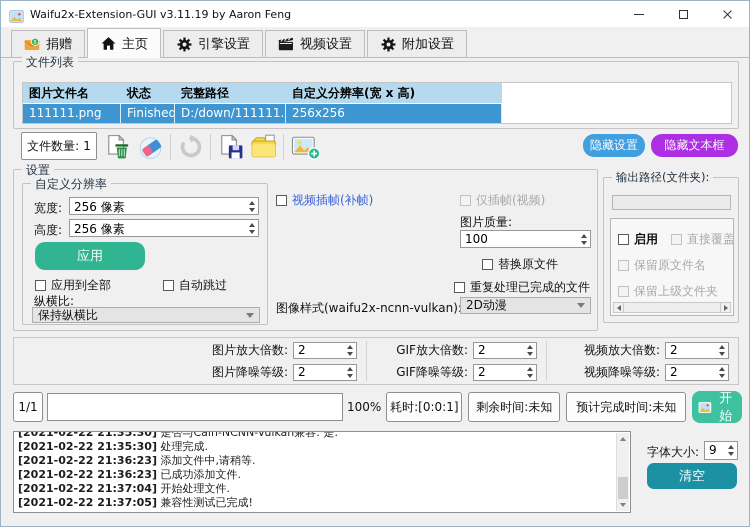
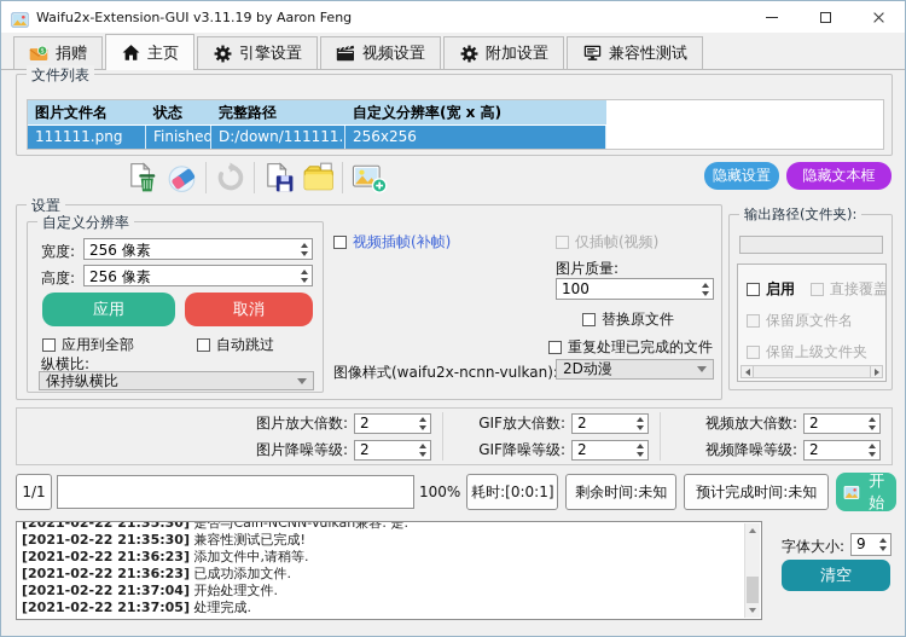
  Waifu2x-Extension-GUI v3.11.19 by Aaron Feng
  捐赠
  主页
  引擎设置
  视频设置
  附加设置
+ 兼容性测试
  文件列表
  图片文件名
  状态
  完整路径
  自定义分辨率(宽 x 高)
  111111.png
  Finished
  D:/down/111111.
  256x256
- 文件数量:
- 1
  隐藏设置
  隐藏文本框
  设置
  自定义分辨率
  宽度:
  256 像素
  高度:
  256 像素
  应用
+ 取消
  应用到全部
  自动跳过
  纵横比:
  保持纵横比
  视频插帧(补帧)
  仅插帧(视频)
  图片质量:
  100
  替换原文件
  重复处理已完成的文件
  图像样式(waifu2x-ncnn-vulkan)
  2D动漫
  输出路径(文件夹):
  启用
  直接覆盖
  保留原文件名
  保留上级文件夹
  图片放大倍数:
  2
  图片降噪等级:
  2
  GIF放大倍数:
  2
  GIF降噪等级:
  2
  视频放大倍数:
  2
  视频降噪等级:
  2
  1/1
  100%
  耗时:[0:0:1]
  剩余时间:未知
  预计完成时间:未知
  开始
  [2021-02-22 21:35:30] 是否与Cain-NCNN-Vulkan兼容: 是.
- [2021-02-22 21:35:30] 处理完成.
+ [2021-02-22 21:35:30] 兼容性测试已完成!
  [2021-02-22 21:36:23] 添加文件中,请稍等.
  [2021-02-22 21:36:23] 已成功添加文件.
  [2021-02-22 21:37:04] 开始处理文件.
- [2021-02-22 21:37:05] 兼容性测试已完成!
+ [2021-02-22 21:37:05] 处理完成.
  字体大小:
  9
  清空
